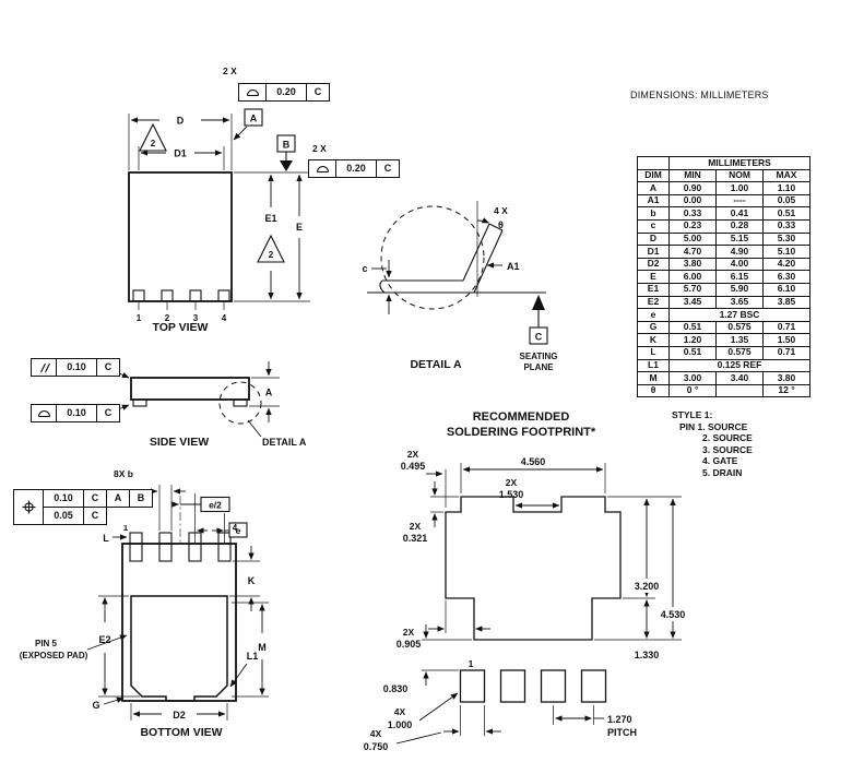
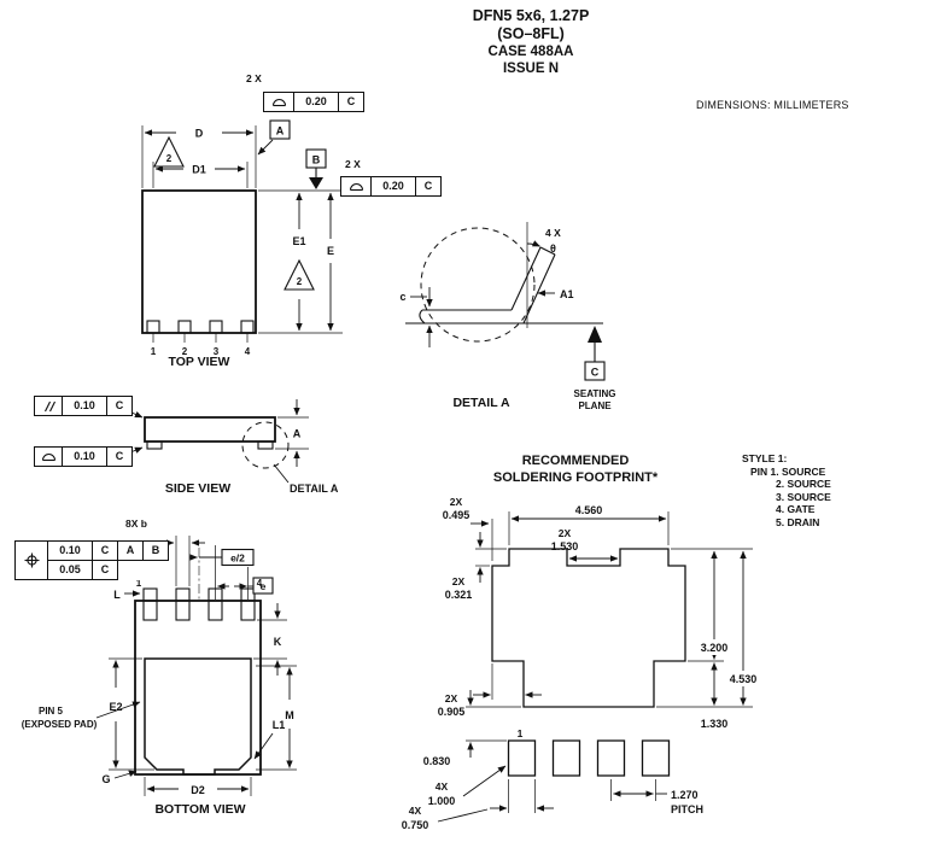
  2
  2
  A
  B
  D
  D1
  E1
  E
  1
  2
  3
  4
  TOP VIEW
  DETAIL A
  A
  SIDE VIEW
  4 X
  θ
  c
  A1
  C
  SEATING
  PLANE
  DETAIL A
  8X b
  1
  4
  L
  e/2
  e
  K
  E2
  M
  L1
  G
  D2
  PIN 5
  (EXPOSED PAD)
  BOTTOM VIEW
  RECOMMENDED
  SOLDERING FOOTPRINT*
  2X
  0.495
  4.560
  2X
  1.530
  2X
  0.321
  3.200
  4.530
  1.330
  2X
  0.905
  0.830
  1
  4X
  1.000
  4X
  0.750
  1.270
  PITCH
+ DFN5 5x6, 1.27P
+ (SO–8FL)
+ CASE 488AA
+ ISSUE N
  DIMENSIONS: MILLIMETERS
- 	MILLIMETERS
- DIM	MIN	NOM	MAX
- A	0.90	1.00	1.10
- A1	0.00	----	0.05
- b	0.33	0.41	0.51
- c	0.23	0.28	0.33
- D	5.00	5.15	5.30
- D1	4.70	4.90	5.10
- D2	3.80	4.00	4.20
- E	6.00	6.15	6.30
- E1	5.70	5.90	6.10
- E2	3.45	3.65	3.85
- e	1.27 BSC
- G	0.51	0.575	0.71
- K	1.20	1.35	1.50
- L	0.51	0.575	0.71
- L1	0.125 REF
- M	3.00	3.40	3.80
- θ	0 °		12 °
  STYLE 1:
  PIN 1. SOURCE
  2. SOURCE
  3. SOURCE
  4. GATE
  5. DRAIN
  2 X
  	0.20	C
  2 X
  	0.20	C
  	0.10	C
  	0.10	C
  	0.10	C	A	B
  0.05	C
